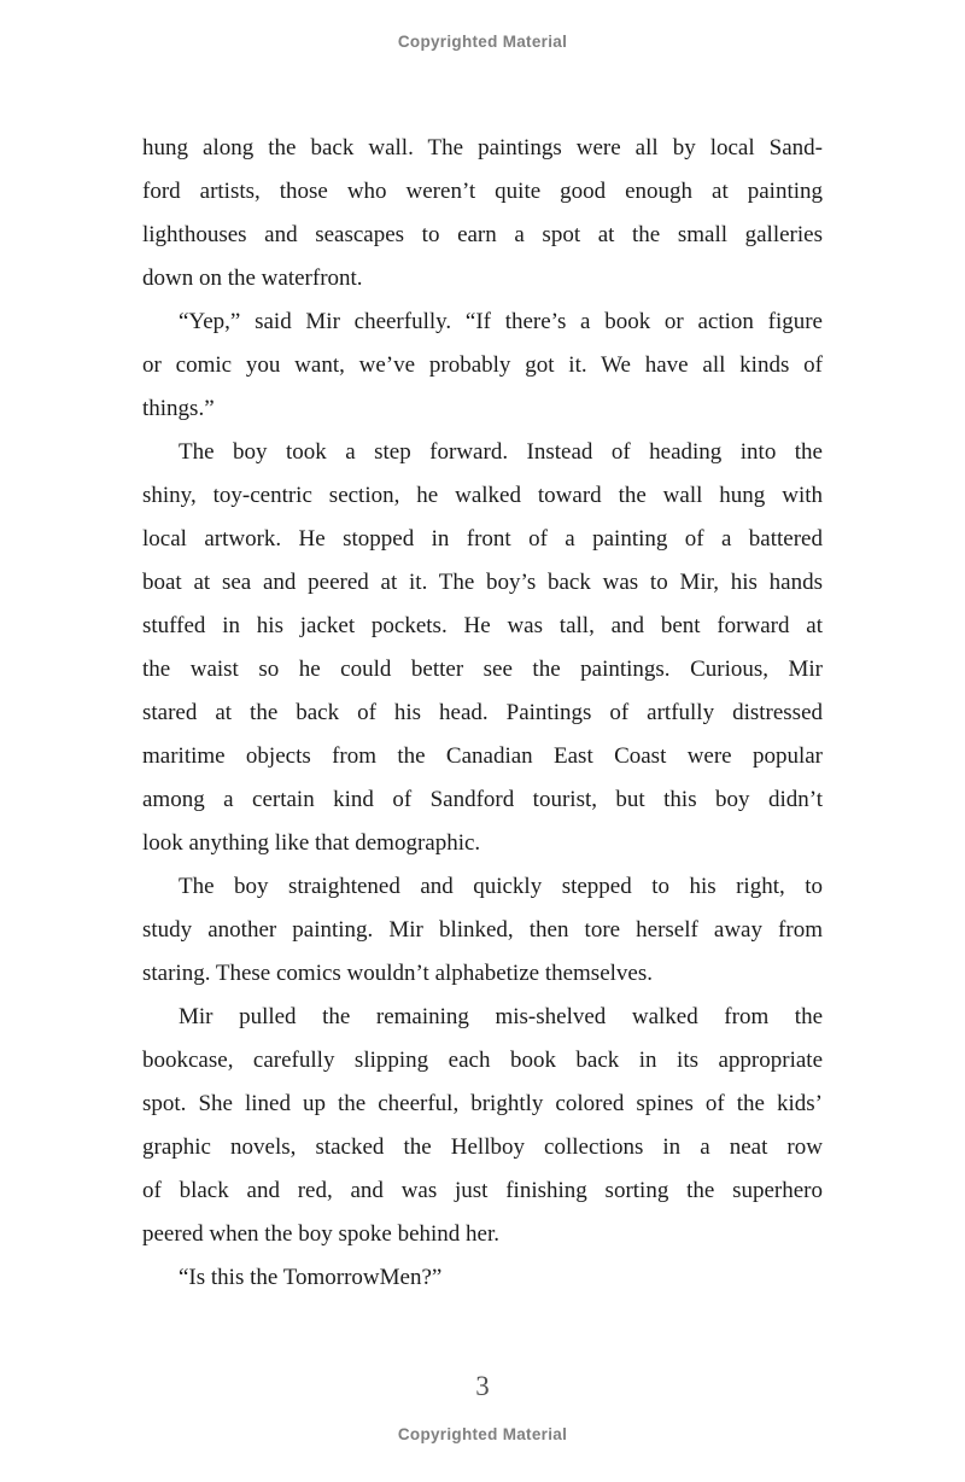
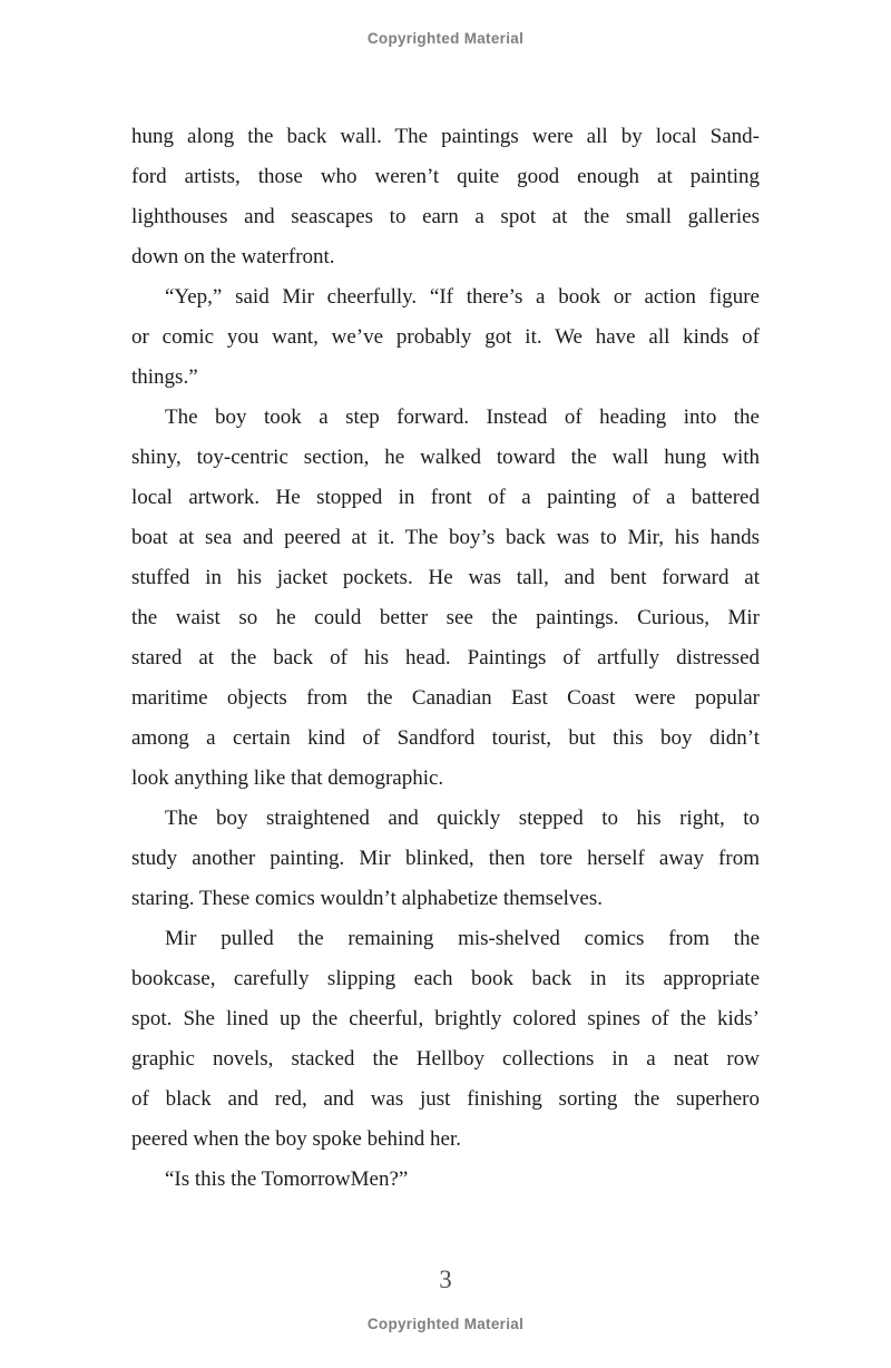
  Copyrighted Material
  hung along the back wall. The paintings were all by local Sand-
  ford artists, those who weren’t quite good enough at painting
  lighthouses and seascapes to earn a spot at the small galleries
  down on the waterfront.
  “Yep,” said Mir cheerfully. “If there’s a book or action figure
  or comic you want, we’ve probably got it. We have all kinds of
  things.”
  The boy took a step forward. Instead of heading into the
  shiny, toy-centric section, he walked toward the wall hung with
  local artwork. He stopped in front of a painting of a battered
  boat at sea and peered at it. The boy’s back was to Mir, his hands
  stuffed in his jacket pockets. He was tall, and bent forward at
  the waist so he could better see the paintings. Curious, Mir
  stared at the back of his head. Paintings of artfully distressed
  maritime objects from the Canadian East Coast were popular
  among a certain kind of Sandford tourist, but this boy didn’t
  look anything like that demographic.
  The boy straightened and quickly stepped to his right, to
  study another painting. Mir blinked, then tore herself away from
  staring. These comics wouldn’t alphabetize themselves.
- Mir pulled the remaining mis-shelved walked from the
+ Mir pulled the remaining mis-shelved comics from the
  bookcase, carefully slipping each book back in its appropriate
  spot. She lined up the cheerful, brightly colored spines of the kids’
  graphic novels, stacked the Hellboy collections in a neat row
  of black and red, and was just finishing sorting the superhero
  peered when the boy spoke behind her.
  “Is this the TomorrowMen?”
  3
  Copyrighted Material
